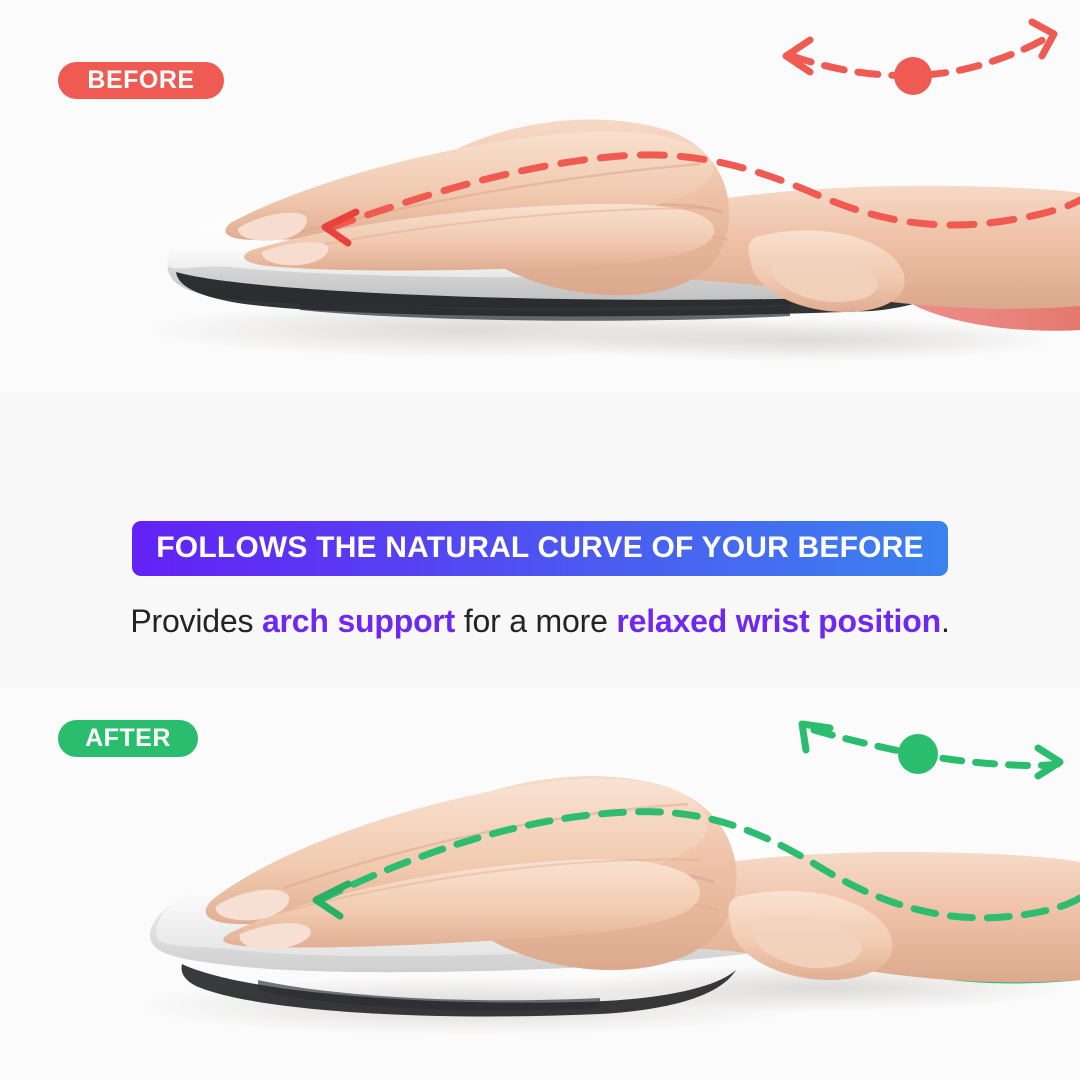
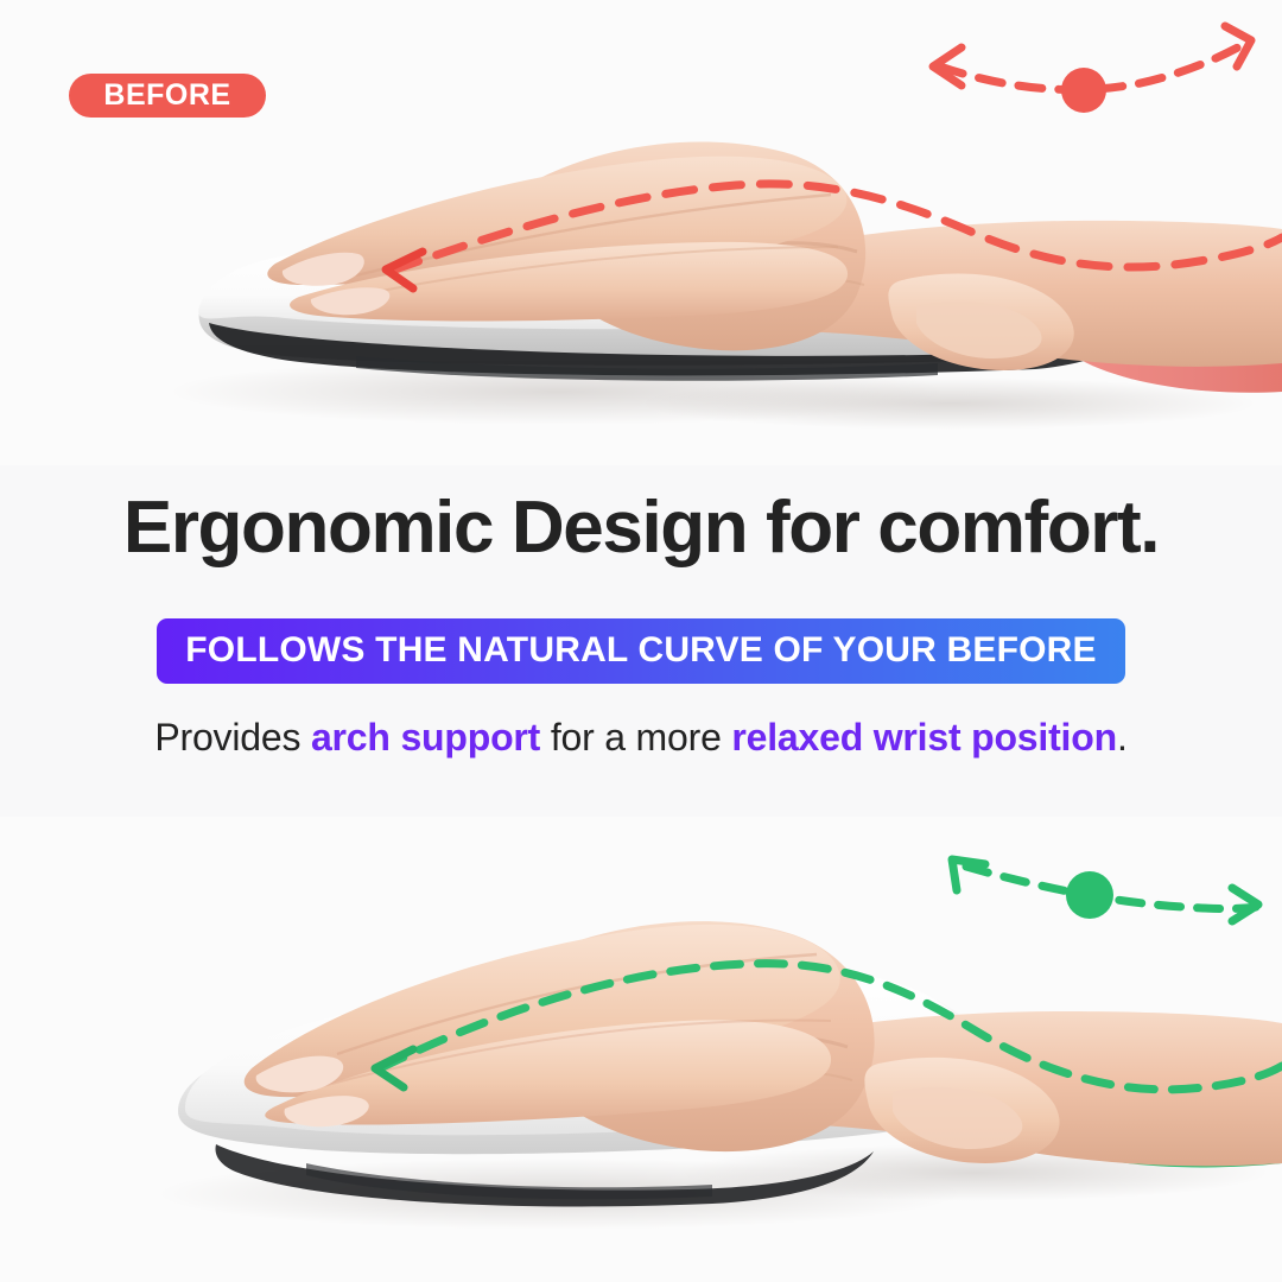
+ Ergonomic Design for comfort.
  FOLLOWS THE NATURAL CURVE OF YOUR BEFORE
  Provides arch support for a more relaxed wrist position.
  BEFORE
- AFTER
